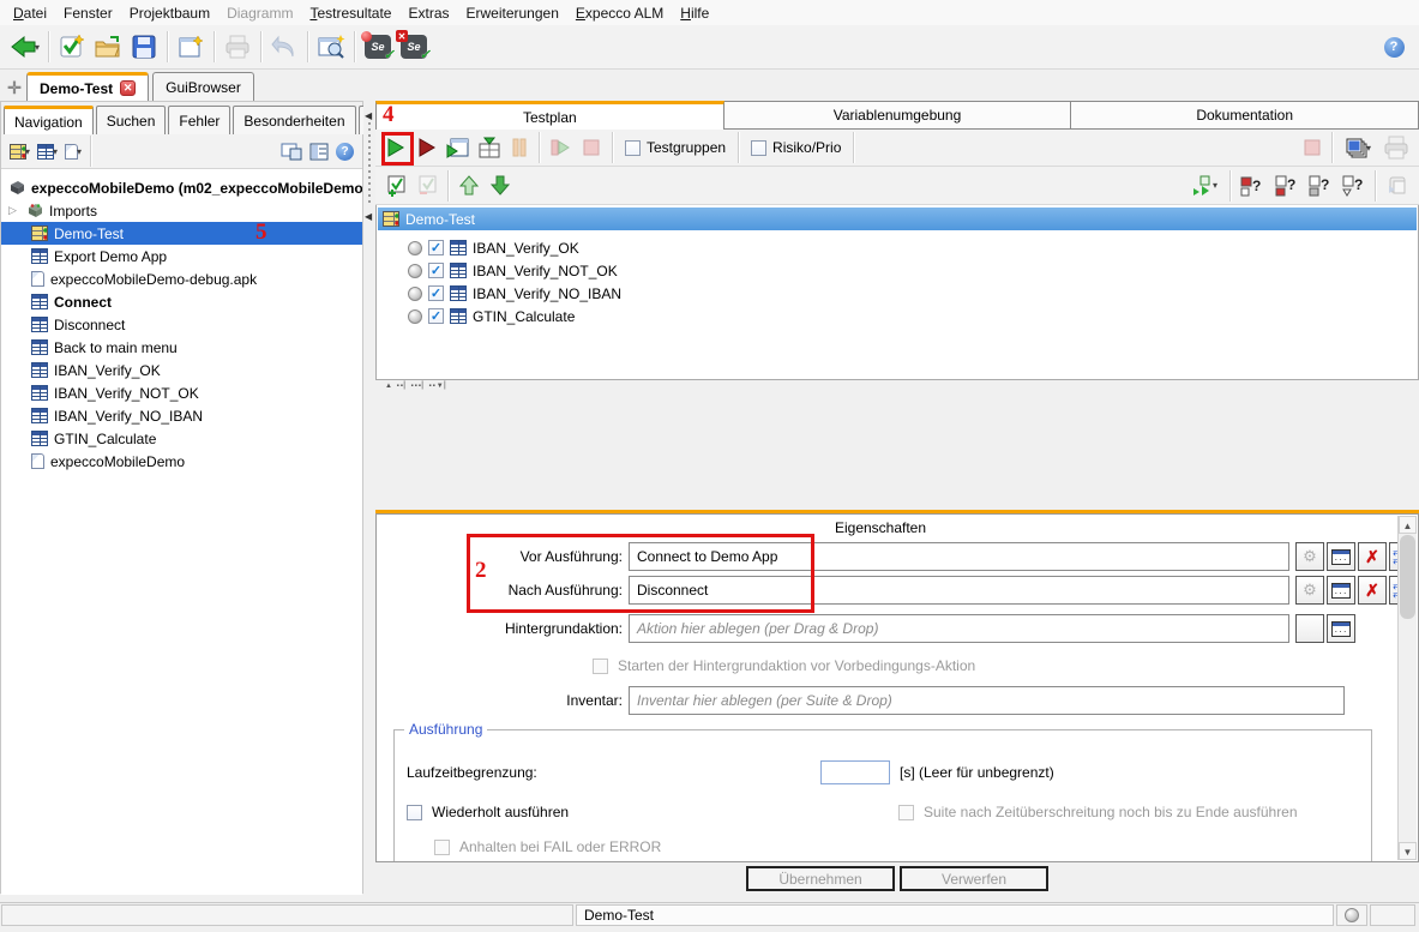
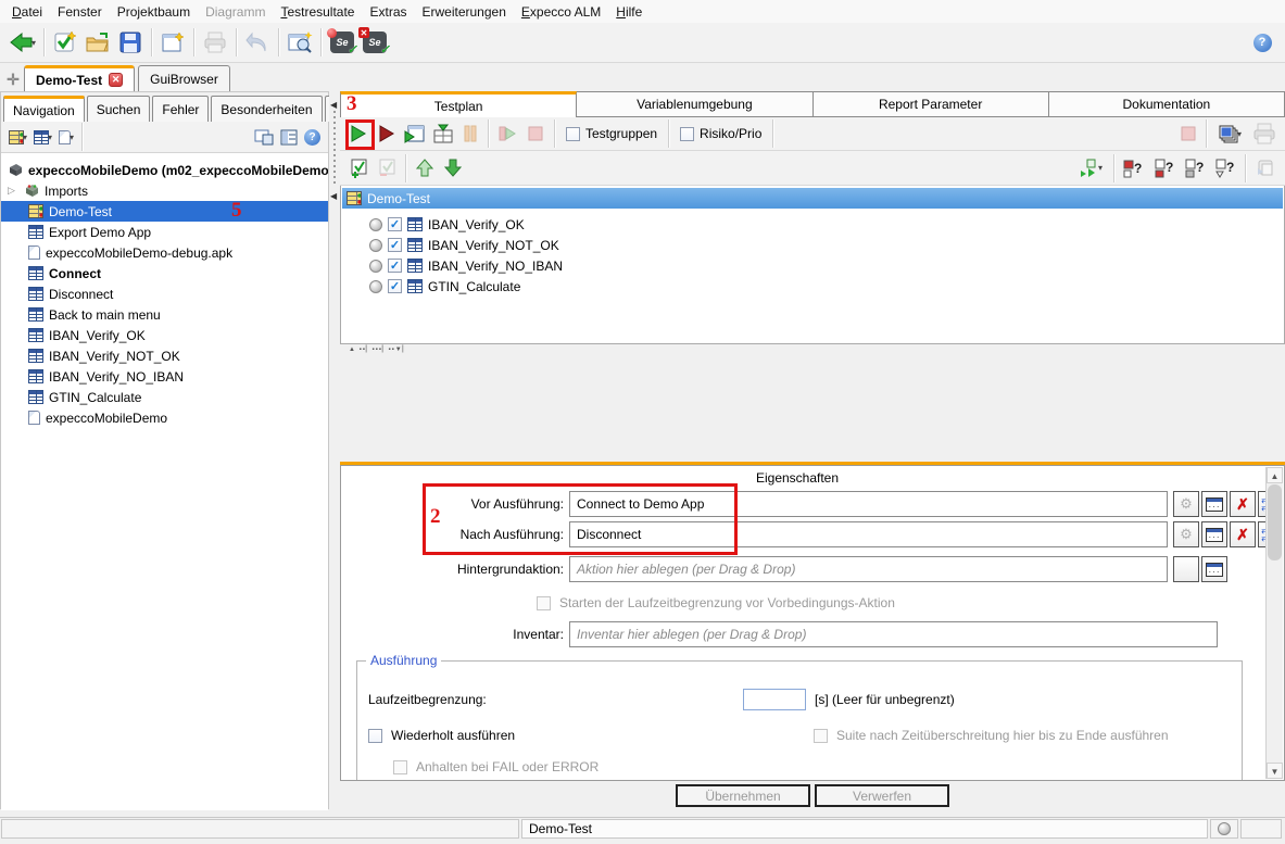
  Datei
  Fenster
  Projektbaum
  Diagramm
  Testresultate
  Extras
  Erweiterungen
  Expecco ALM
  Hilfe
  ▾
  Se
  ✓
  Se
  ✕
  ✓
  ?
  ✛
  Demo-Test
  ✕
  GuiBrowser
  Navigation
  Suchen
  Fehler
  Besonderheiten
  ▾
  ▾
  ▾
  ?
  expeccoMobileDemo (m02_expeccoMobileDemo
  ▷
  Imports
  Demo-Test
  Export Demo App
  expeccoMobileDemo-debug.apk
  Connect
  Disconnect
  Back to main menu
  IBAN_Verify_OK
  IBAN_Verify_NOT_OK
  IBAN_Verify_NO_IBAN
  GTIN_Calculate
  expeccoMobileDemo
  5
  ◀
  ◀
  Testplan
  Variablenumgebung
+ Report Parameter
  Dokumentation
  Testgruppen
  Risiko/Prio
  ▾
  ▾
  ?
  ?
  ?
  ?
- 4
+ 3
  Demo-Test
  ✓
  IBAN_Verify_OK
  ✓
  IBAN_Verify_NOT_OK
  ✓
  IBAN_Verify_NO_IBAN
  ✓
  GTIN_Calculate
  Eigenschaften
  Vor Ausführung:
  Connect to Demo App
  ⚙
  ···
  ✗
  Nach Ausführung:
  Disconnect
  ⚙
  ···
  ✗
  2
  Hintergrundaktion:
  Aktion hier ablegen (per Drag & Drop)
  ···
- Starten der Hintergrundaktion vor Vorbedingungs-Aktion
+ Starten der Laufzeitbegrenzung vor Vorbedingungs-Aktion
  Inventar:
- Inventar hier ablegen (per Suite & Drop)
+ Inventar hier ablegen (per Drag & Drop)
  Ausführung
  Laufzeitbegrenzung:
  [s] (Leer für unbegrenzt)
  Wiederholt ausführen
- Suite nach Zeitüberschreitung noch bis zu Ende ausführen
+ Suite nach Zeitüberschreitung hier bis zu Ende ausführen
  Anhalten bei FAIL oder ERROR
  ▲
  ▼
  Übernehmen
  Verwerfen
  Demo-Test
